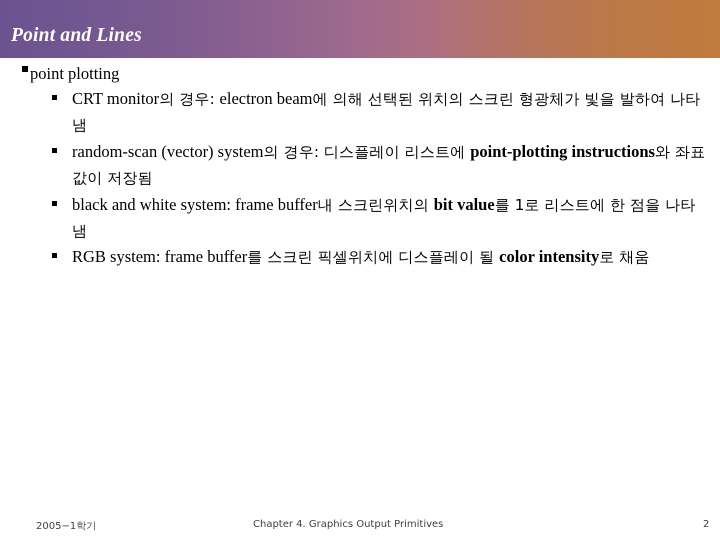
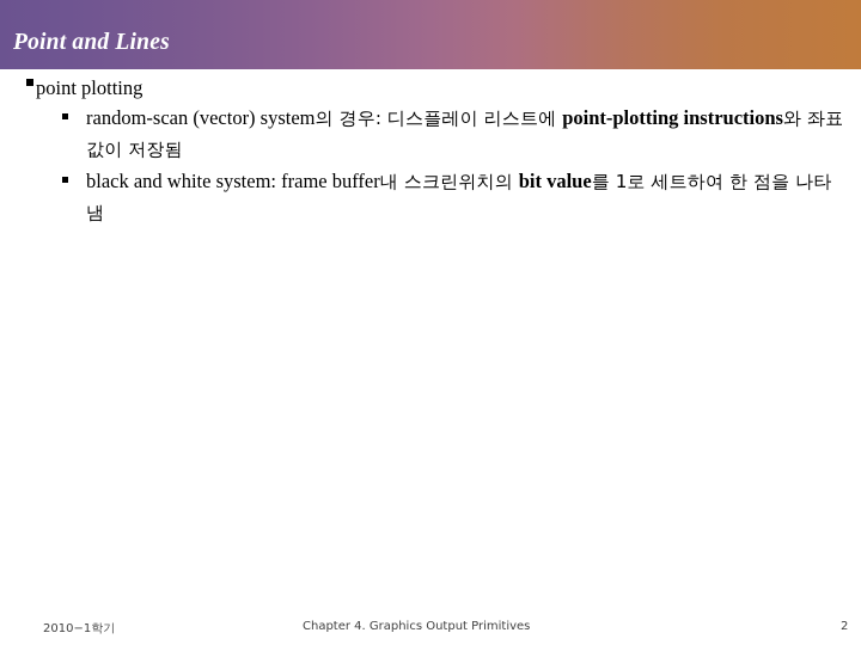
  Point and Lines
  point plotting
- CRT monitor의 경우: electron beam에 의해 선택된 위치의 스크린 형광체가 빛을 발하여 나타냄
  random-scan (vector) system의 경우: 디스플레이 리스트에 point-plotting instructions와 좌표값이 저장됨
- black and white system: frame buffer내 스크린위치의 bit value를 1로 리스트에 한 점을 나타냄
+ black and white system: frame buffer내 스크린위치의 bit value를 1로 세트하여 한 점을 나타냄
- RGB system: frame buffer를 스크린 픽셀위치에 디스플레이 될 color intensity로 채움
- 2005−1학기
+ 2010−1학기
  Chapter 4. Graphics Output Primitives
  2
